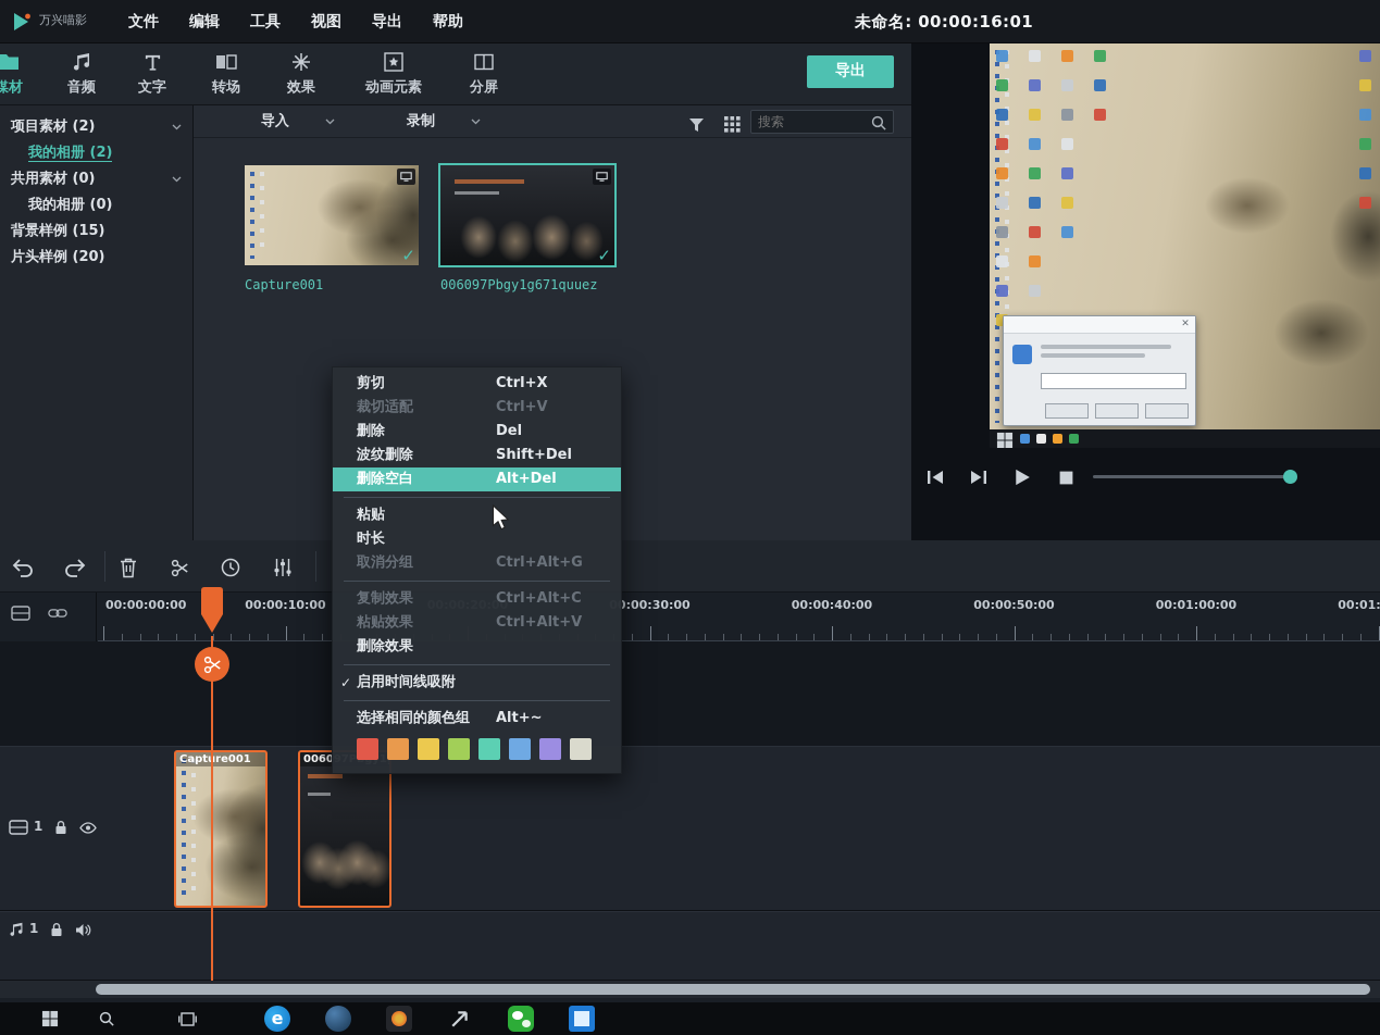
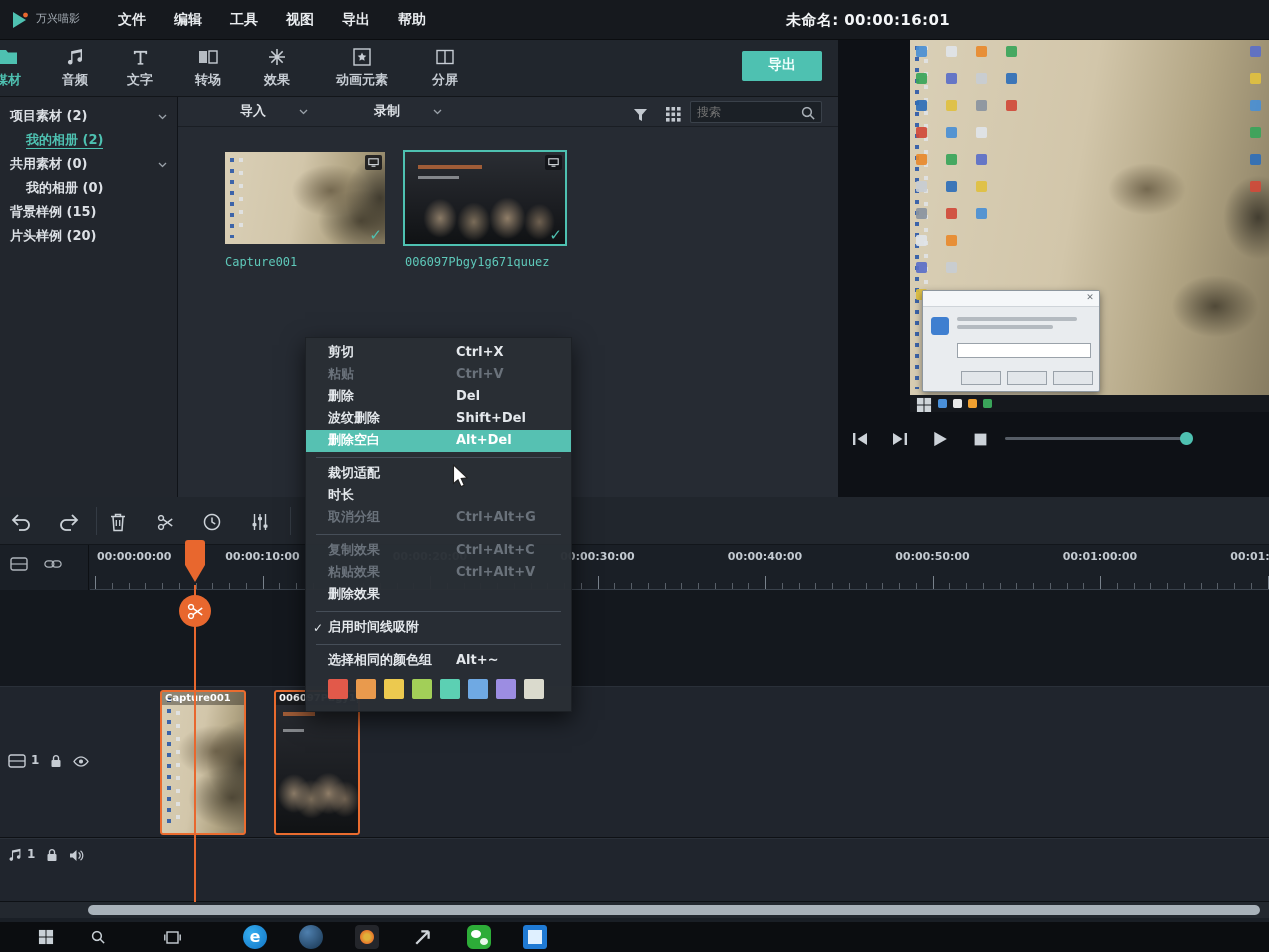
  万兴喵影
  文件
  编辑
  工具
  视图
  导出
  帮助
  未命名: 00:00:16:01
  媒材
  音频
  文字
  转场
  效果
  动画元素
  分屏
  导出
  项目素材 (2)
  我的相册 (2)
  共用素材 (0)
  我的相册 (0)
  背景样例 (15)
  片头样例 (20)
  导入
  录制
  搜索
  ✓
  Capture001
  ✓
  006097Pbgy1g671quuez
  ✕
  00:00:00:00
  00:00:10:00
  :00:30:00
  00:00:40:00
  00:00:50:00
  00:01:00:00
  1
  1
  Captre001
  e
  剪切
  Ctrl+X
- 裁切适配
+ 粘贴
  Ctrl+V
  删除
  Del
  波纹删除
  Shift+Del
  删除空白
  Alt+Del
- 粘贴
+ 裁切适配
  时长
  取消分组
  Ctrl+Alt+G
  复制效果
  Ctrl+Alt+C
  粘贴效果
  Ctrl+Alt+V
  删除效果
  ✓
  启用时间线吸附
  选择相同的颜色组
  Alt+~
